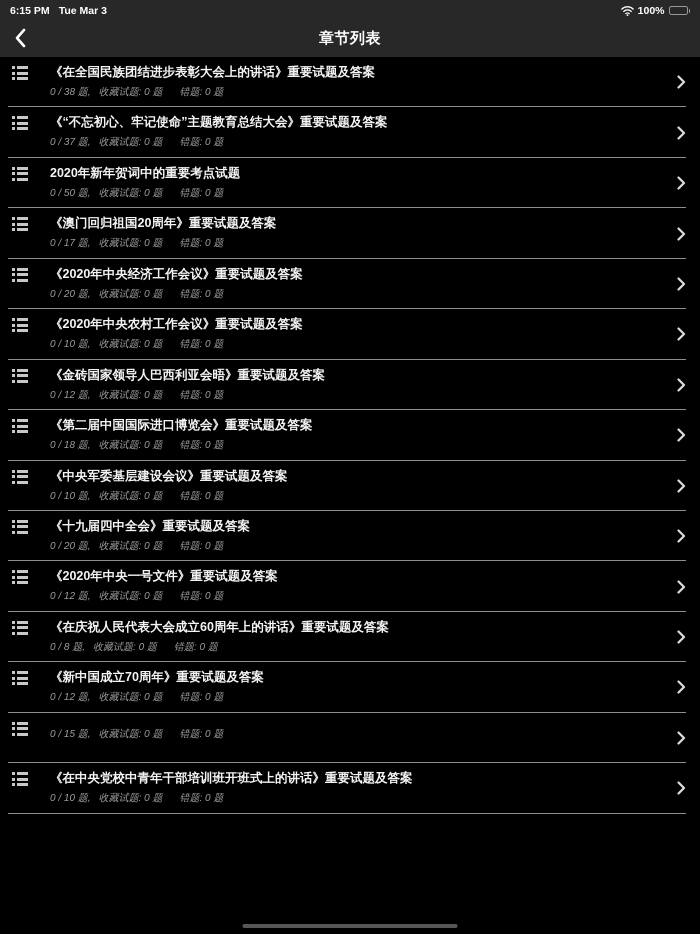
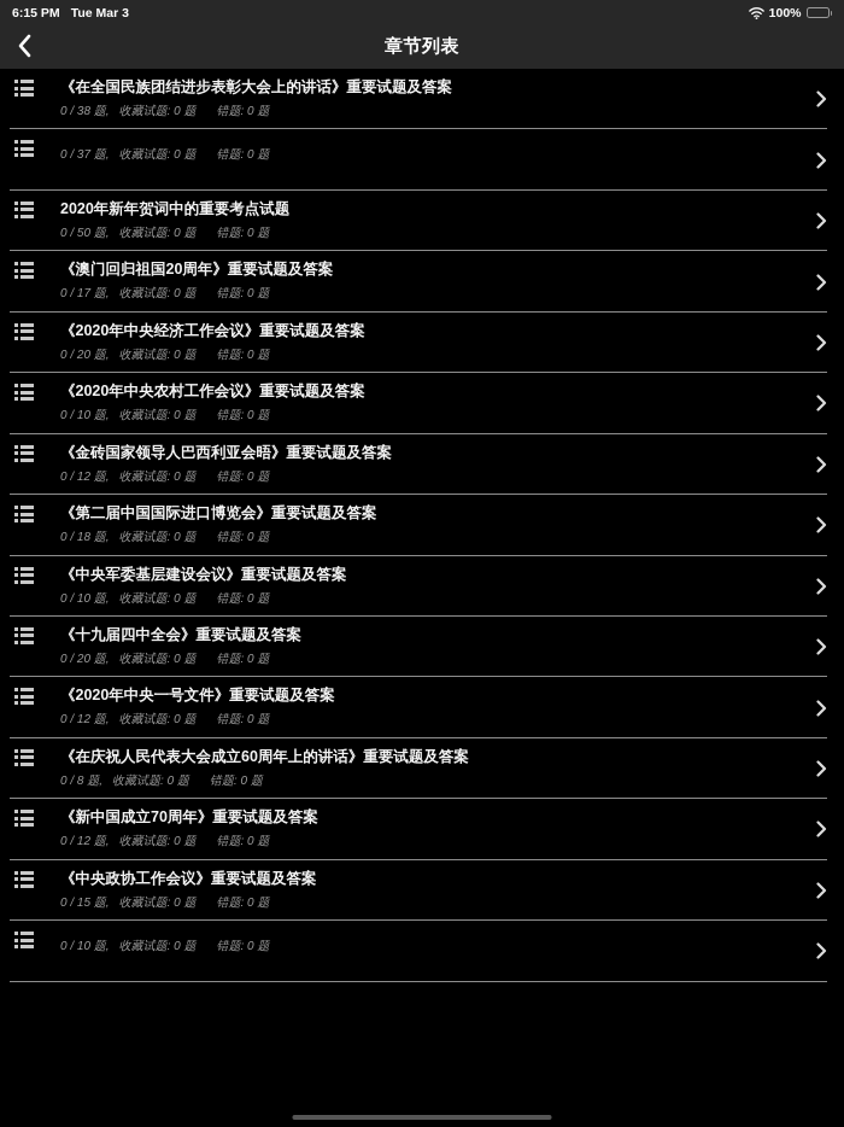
  6:15 PM
  Tue Mar 3
  100%
  章节列表
  《在全国民族团结进步表彰大会上的讲话》重要试题及答案
  0 / 38 题,
  收藏试题: 0 题
  错题: 0 题
- 《“不忘初心、牢记使命”主题教育总结大会》重要试题及答案
  0 / 37 题,
  收藏试题: 0 题
  错题: 0 题
  2020年新年贺词中的重要考点试题
  0 / 50 题,
  收藏试题: 0 题
  错题: 0 题
  《澳门回归祖国20周年》重要试题及答案
  0 / 17 题,
  收藏试题: 0 题
  错题: 0 题
  《2020年中央经济工作会议》重要试题及答案
  0 / 20 题,
  收藏试题: 0 题
  错题: 0 题
  《2020年中央农村工作会议》重要试题及答案
  0 / 10 题,
  收藏试题: 0 题
  错题: 0 题
  《金砖国家领导人巴西利亚会晤》重要试题及答案
  0 / 12 题,
  收藏试题: 0 题
  错题: 0 题
  《第二届中国国际进口博览会》重要试题及答案
  0 / 18 题,
  收藏试题: 0 题
  错题: 0 题
  《中央军委基层建设会议》重要试题及答案
  0 / 10 题,
  收藏试题: 0 题
  错题: 0 题
  《十九届四中全会》重要试题及答案
  0 / 20 题,
  收藏试题: 0 题
  错题: 0 题
  《2020年中央一号文件》重要试题及答案
  0 / 12 题,
  收藏试题: 0 题
  错题: 0 题
  《在庆祝人民代表大会成立60周年上的讲话》重要试题及答案
  0 / 8 题,
  收藏试题: 0 题
  错题: 0 题
  《新中国成立70周年》重要试题及答案
  0 / 12 题,
  收藏试题: 0 题
  错题: 0 题
+ 《中央政协工作会议》重要试题及答案
  0 / 15 题,
  收藏试题: 0 题
  错题: 0 题
- 《在中央党校中青年干部培训班开班式上的讲话》重要试题及答案
  0 / 10 题,
  收藏试题: 0 题
  错题: 0 题
